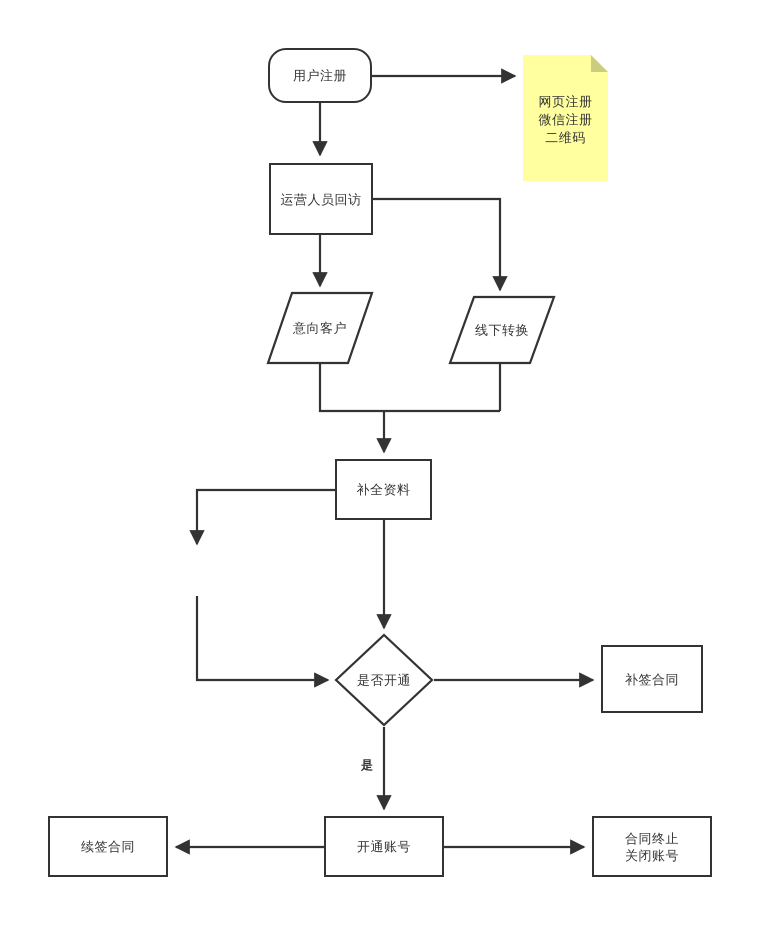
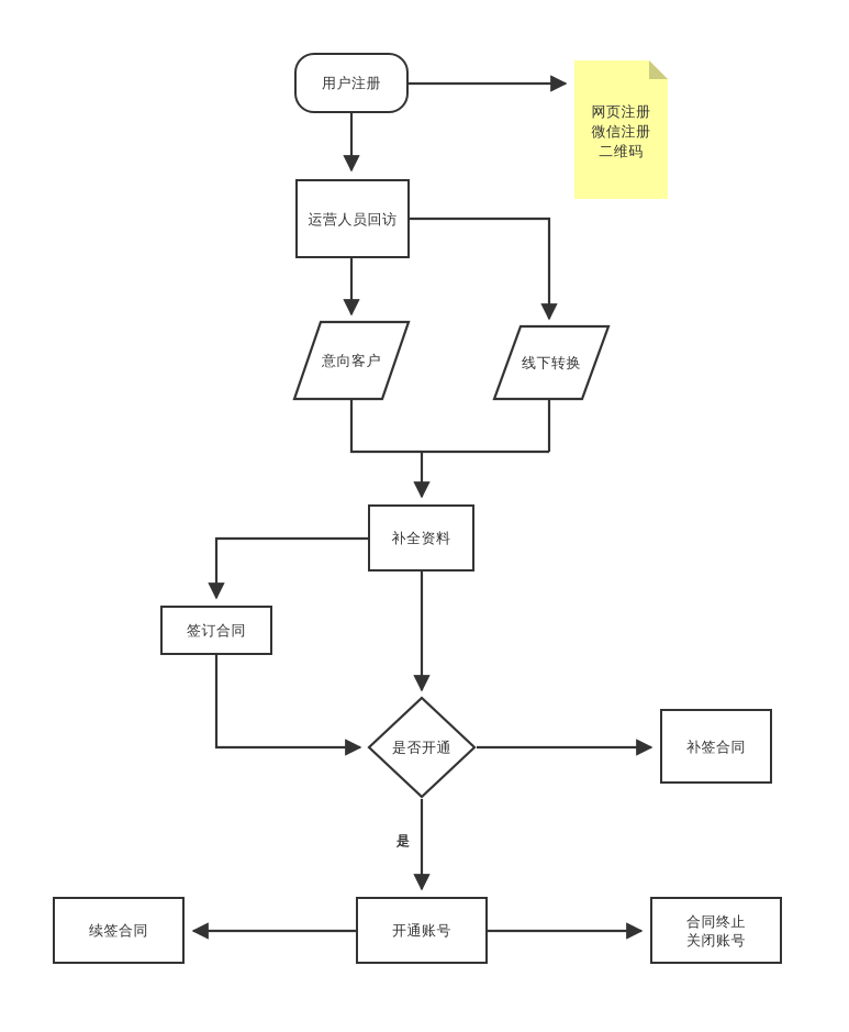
  用户注册
  网页注册
  微信注册
  二维码
  运营人员回访
  意向客户
  线下转换
  补全资料
+ 签订合同
  是否开通
  是
  补签合同
  续签合同
  开通账号
  合同终止
  关闭账号
